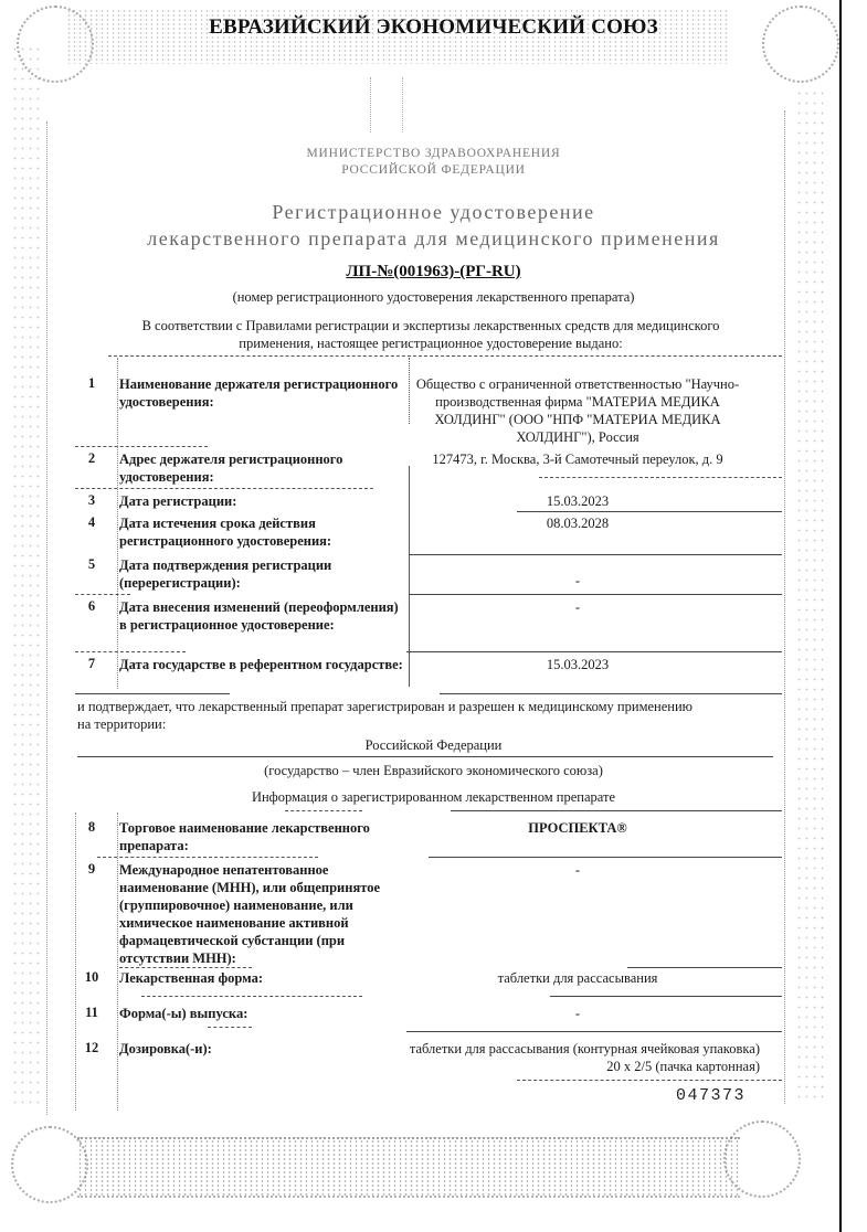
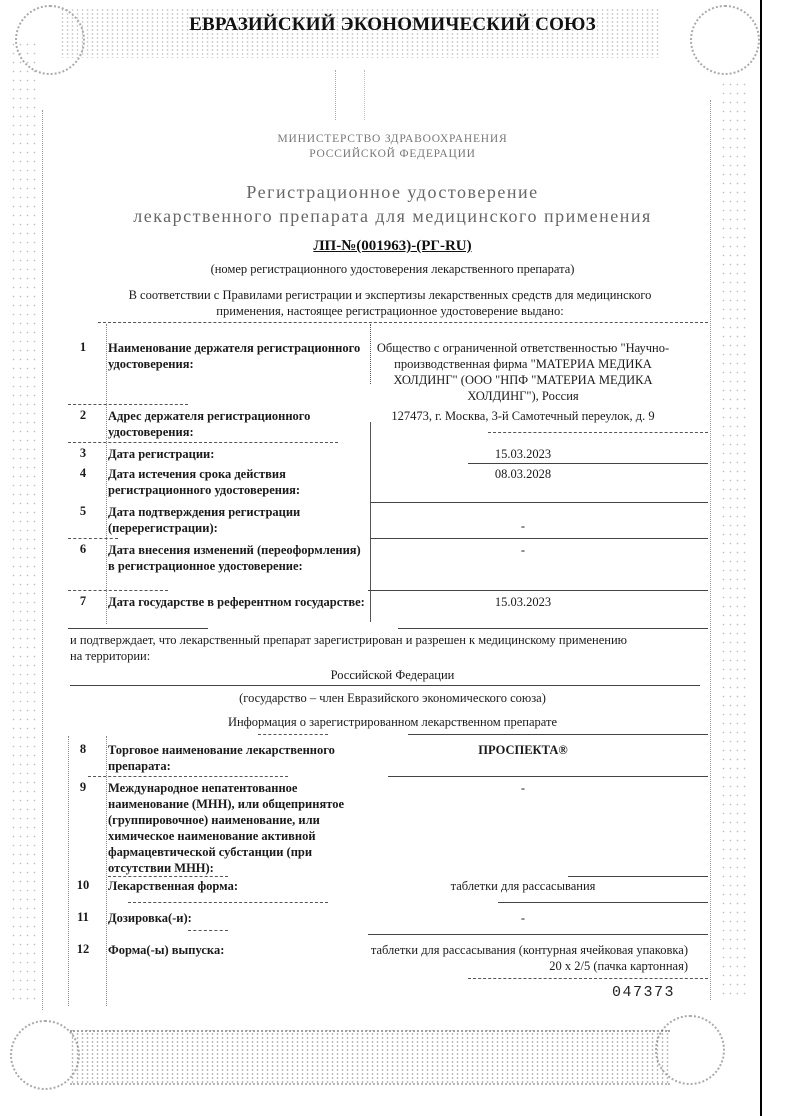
  ЕВРАЗИЙСКИЙ ЭКОНОМИЧЕСКИЙ СОЮЗ
  МИНИСТЕРСТВО ЗДРАВООХРАНЕНИЯ
  РОССИЙСКОЙ ФЕДЕРАЦИИ
  Регистрационное удостоверение
  лекарственного препарата для медицинского применения
  ЛП-№(001963)-(РГ-RU)
  (номер регистрационного удостоверения лекарственного препарата)
  В соответствии с Правилами регистрации и экспертизы лекарственных средств для медицинского
  применения, настоящее регистрационное удостоверение выдано:
  1
  Наименование держателя регистрационного удостоверения:
  Общество с ограниченной ответственностью "Научно-производственная фирма "МАТЕРИА МЕДИКА ХОЛДИНГ" (ООО "НПФ "МАТЕРИА МЕДИКА ХОЛДИНГ"), Россия
  2
  Адрес держателя регистрационного удостоверения:
  127473, г. Москва, 3-й Самотечный переулок, д. 9
  3
  Дата регистрации:
  15.03.2023
  4
  Дата истечения срока действия регистрационного удостоверения:
  08.03.2028
  5
  Дата подтверждения регистрации (перерегистрации):
  -
  6
  Дата внесения изменений (переоформления) в регистрационное удостоверение:
  -
  7
  Дата государстве в референтном государстве:
  15.03.2023
  и подтверждает, что лекарственный препарат зарегистрирован и разрешен к медицинскому применению
  на территории:
  Российской Федерации
  (государство – член Евразийского экономического союза)
  Информация о зарегистрированном лекарственном препарате
  8
  Торговое наименование лекарственного препарата:
  ПРОСПЕКТА®
  9
  Международное непатентованное наименование (МНН), или общепринятое (группировочное) наименование, или химическое наименование активной фармацевтической субстанции (при отсутствии МНН):
  -
  10
  Лекарственная форма:
  таблетки для рассасывания
  11
- Форма(-ы) выпуска:
+ Дозировка(-и):
  -
  12
- Дозировка(-и):
+ Форма(-ы) выпуска:
  таблетки для рассасывания (контурная ячейковая упаковка) 20 x 2/5 (пачка картонная)
  047373
